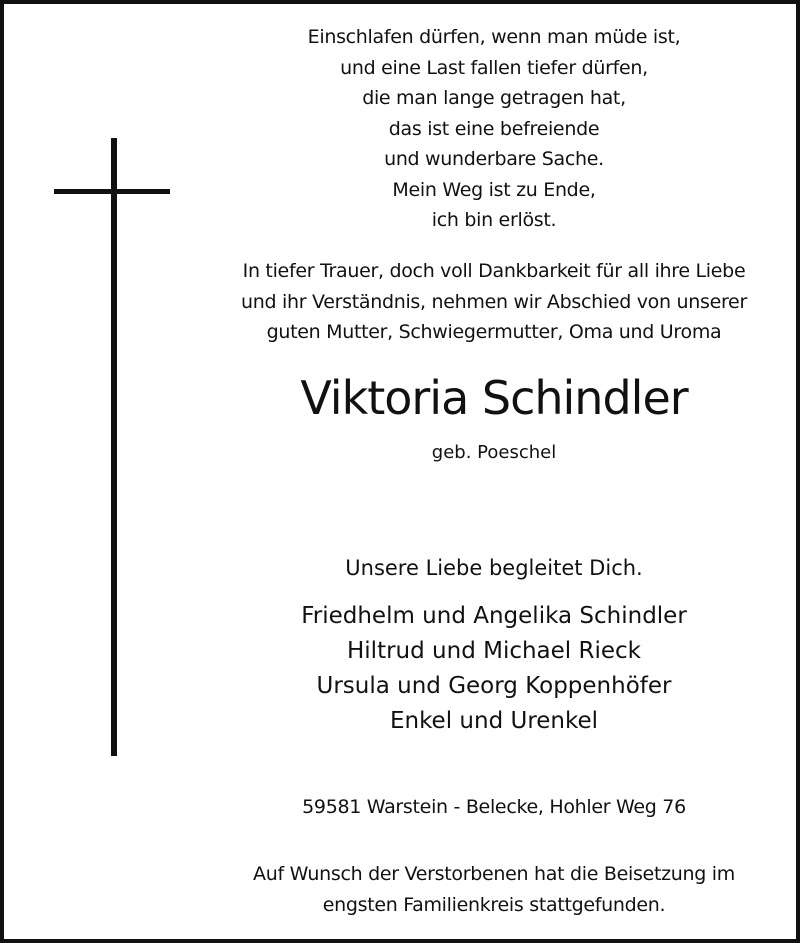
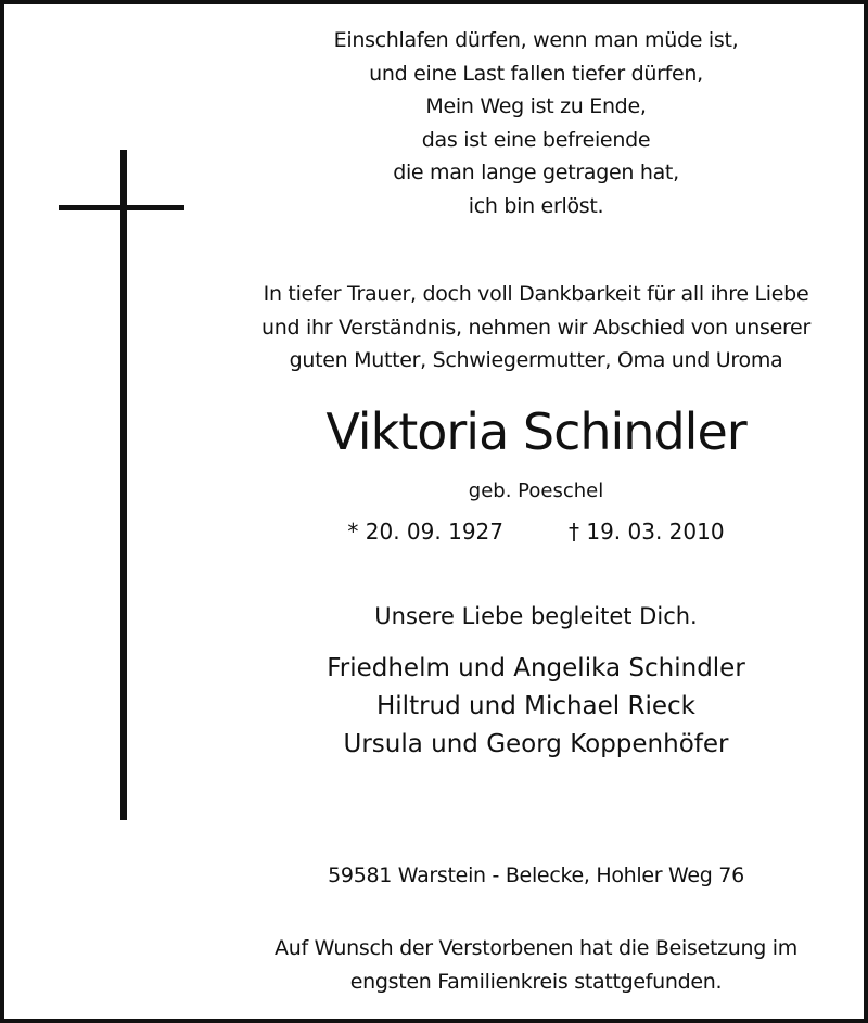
  Einschlafen dürfen, wenn man müde ist,
  und eine Last fallen tiefer dürfen,
- die man lange getragen hat,
+ Mein Weg ist zu Ende,
  das ist eine befreiende
- und wunderbare Sache.
- Mein Weg ist zu Ende,
+ die man lange getragen hat,
  ich bin erlöst.
  In tiefer Trauer, doch voll Dankbarkeit für all ihre Liebe
  und ihr Verständnis, nehmen wir Abschied von unserer
  guten Mutter, Schwiegermutter, Oma und Uroma
  Viktoria Schindler
  geb. Poeschel
+ * 20. 09. 1927 † 19. 03. 2010
  Unsere Liebe begleitet Dich.
  Friedhelm und Angelika Schindler
  Hiltrud und Michael Rieck
  Ursula und Georg Koppenhöfer
- Enkel und Urenkel
  59581 Warstein - Belecke, Hohler Weg 76
  Auf Wunsch der Verstorbenen hat die Beisetzung im
  engsten Familienkreis stattgefunden.
